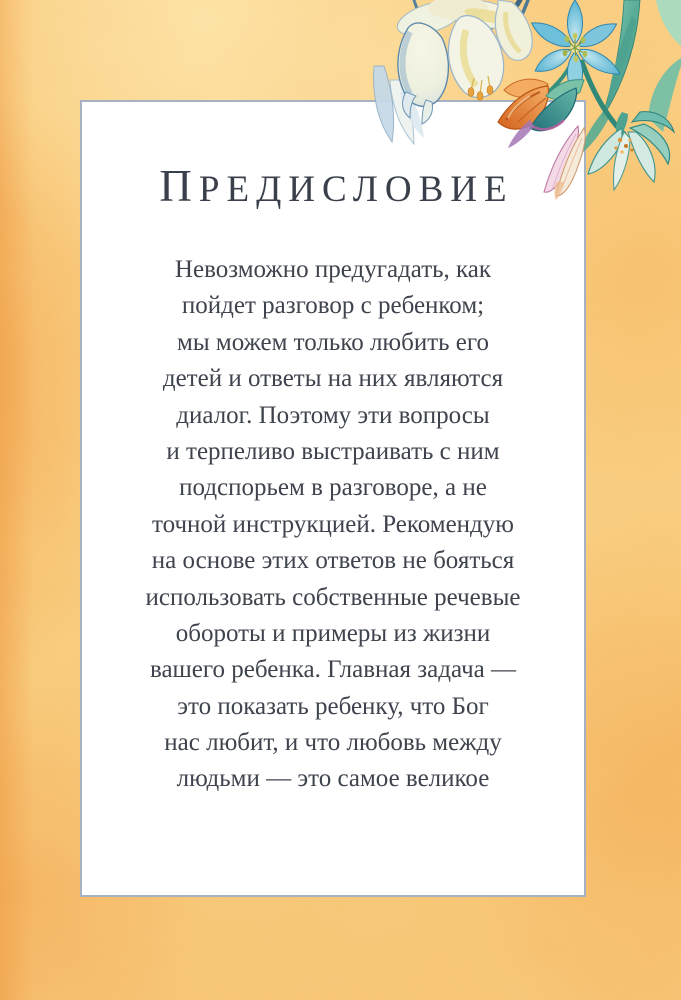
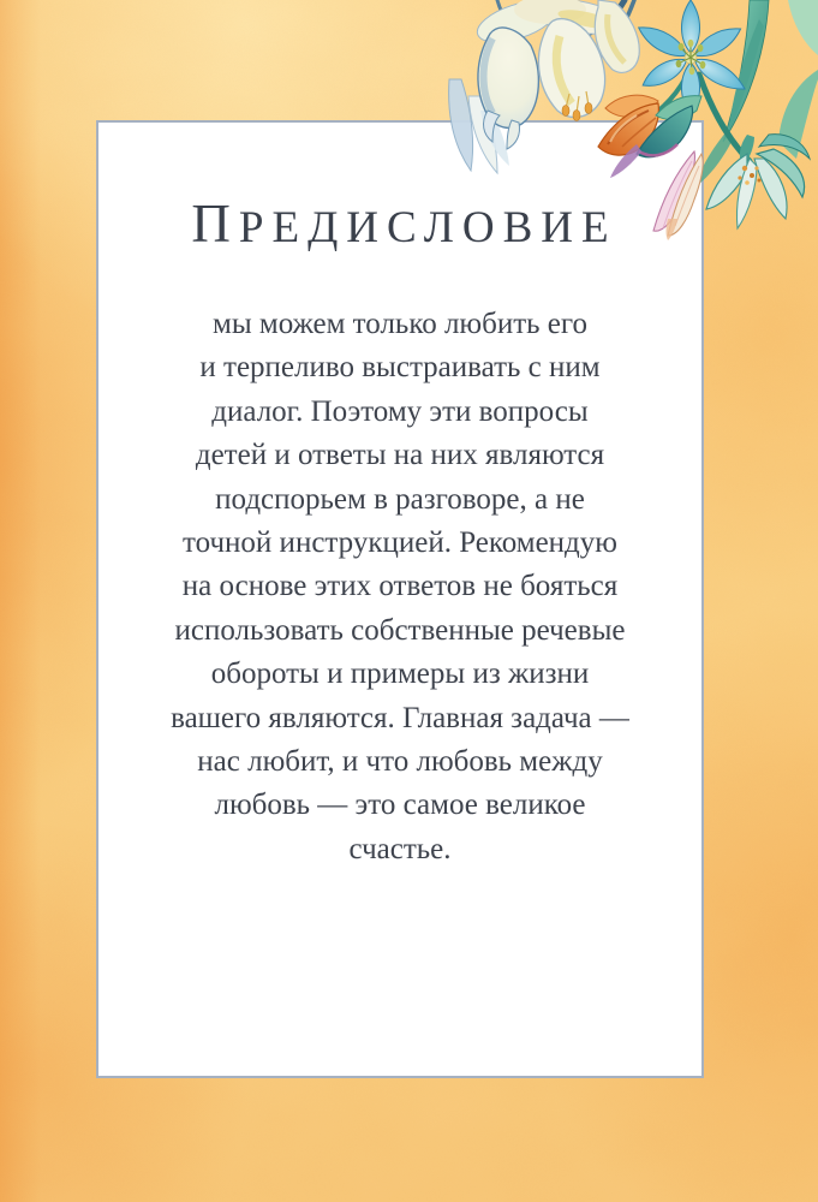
  ПРЕДИСЛОВИЕ
- Невозможно предугадать, как
- пойдет разговор с ребенком;
  мы можем только любить его
- детей и ответы на них являются
+ и терпеливо выстраивать с ним
  диалог. Поэтому эти вопросы
- и терпеливо выстраивать с ним
+ детей и ответы на них являются
  подспорьем в разговоре, а не
  точной инструкцией. Рекомендую
  на основе этих ответов не бояться
  использовать собственные речевые
  обороты и примеры из жизни
- вашего ребенка. Главная задача —
+ вашего являются. Главная задача —
- это показать ребенку, что Бог
  нас любит, и что любовь между
- людьми — это самое великое
+ любовь — это самое великое
+ счастье.
